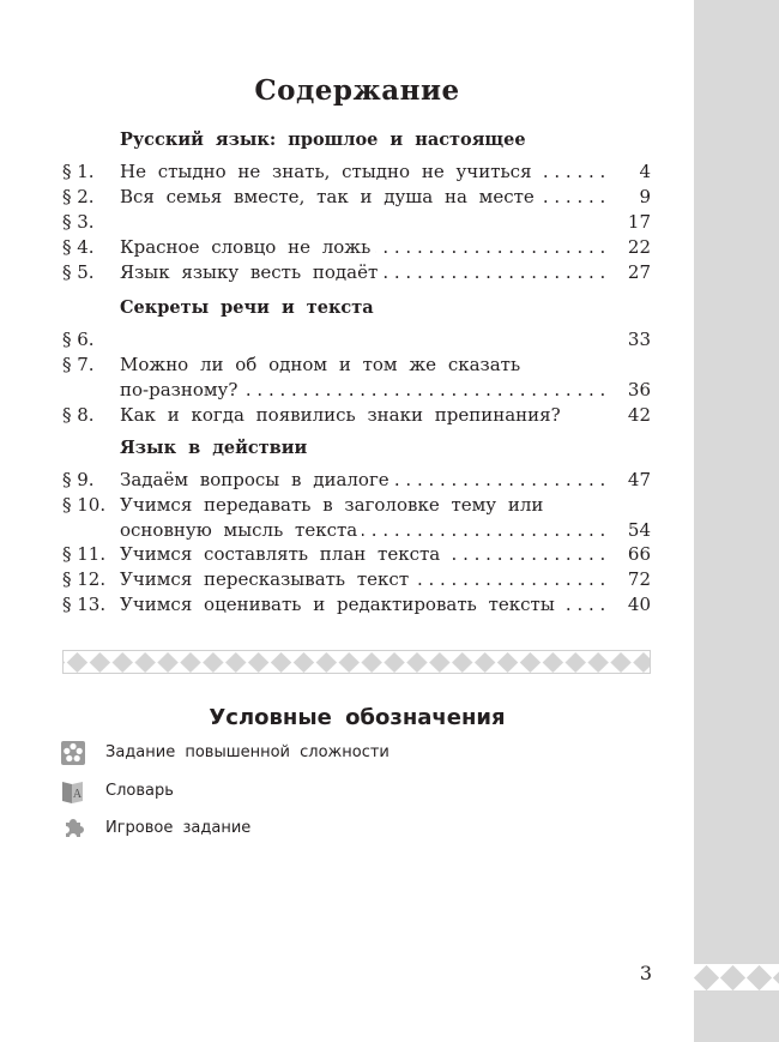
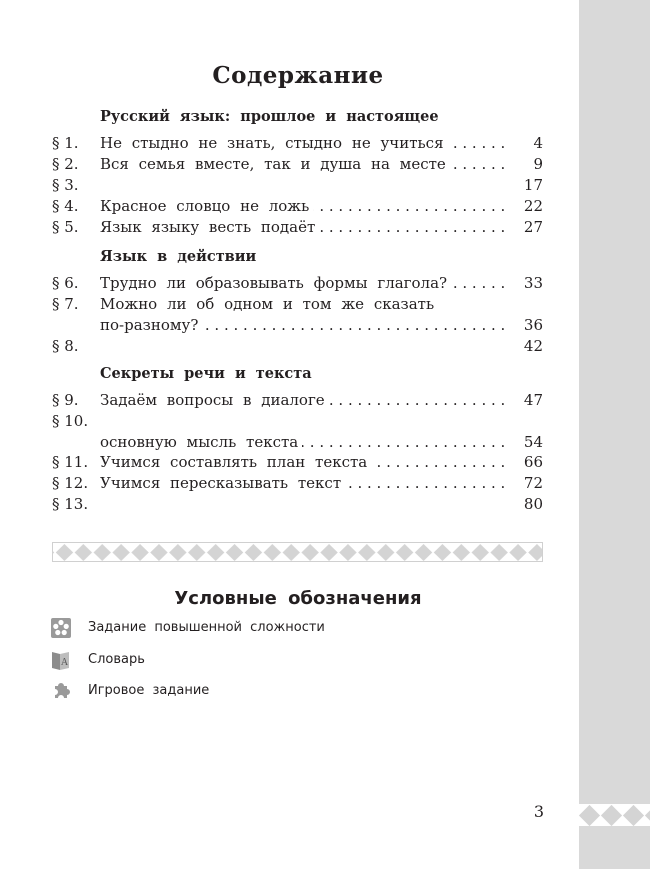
  Содержание
  Русский язык: прошлое и настоящее
  § 1.
  Не стыдно не знать, стыдно не учиться
  4
  § 2.
  Вся семья вместе, так и душа на месте
  9
  § 3.
  17
  § 4.
  Красное словцо не ложь
  22
  § 5.
  Язык языку весть подаёт
  27
- Секреты речи и текста
+ Язык в действии
  § 6.
+ Трудно ли образовывать формы глагола?
  33
  § 7.
  Можно ли об одном и том же сказать
  по-разному?
  36
  § 8.
- Как и когда появились знаки препинания?
  42
- Язык в действии
+ Секреты речи и текста
  § 9.
  Задаём вопросы в диалоге
  47
  § 10.
- Учимся передавать в заголовке тему или
  основную мысль текста
  54
  § 11.
  Учимся составлять план текста
  66
  § 12.
  Учимся пересказывать текст
  72
  § 13.
- Учимся оценивать и редактировать тексты
- 40
+ 80
  Условные обозначения
  Задание повышенной сложности
  A
  Словарь
  Игровое задание
  3
